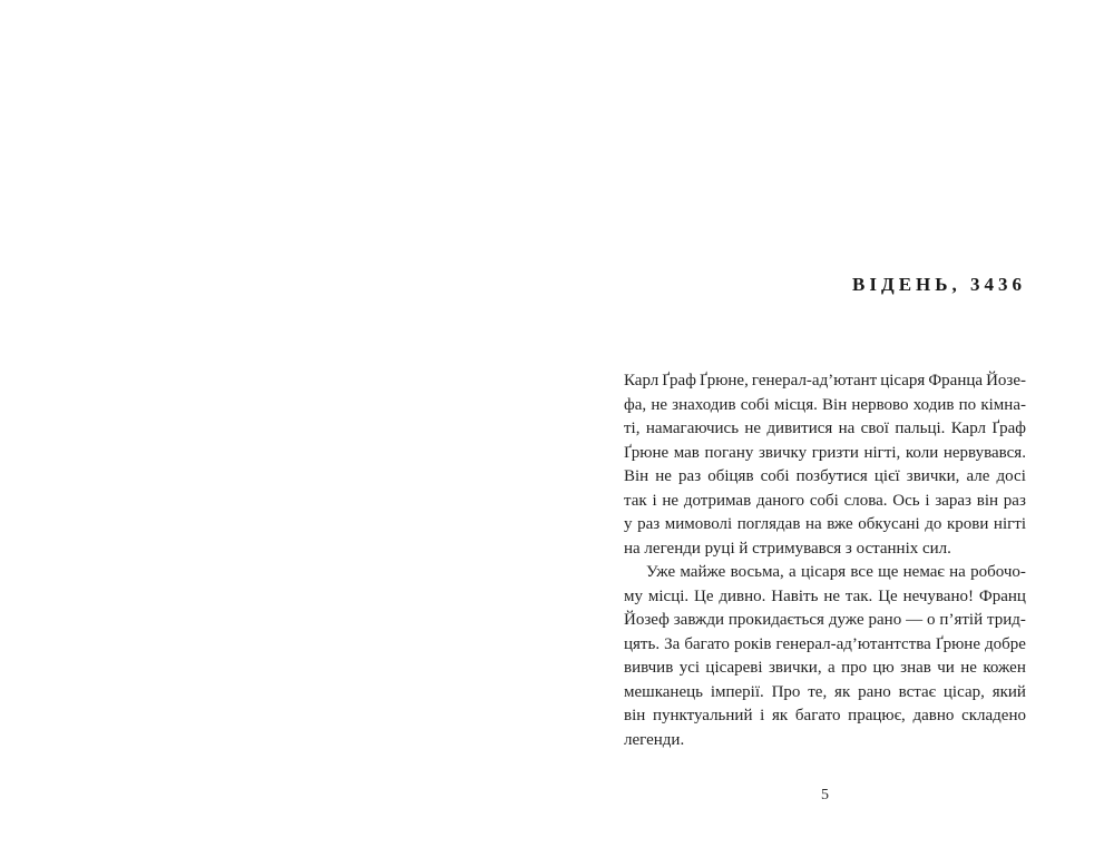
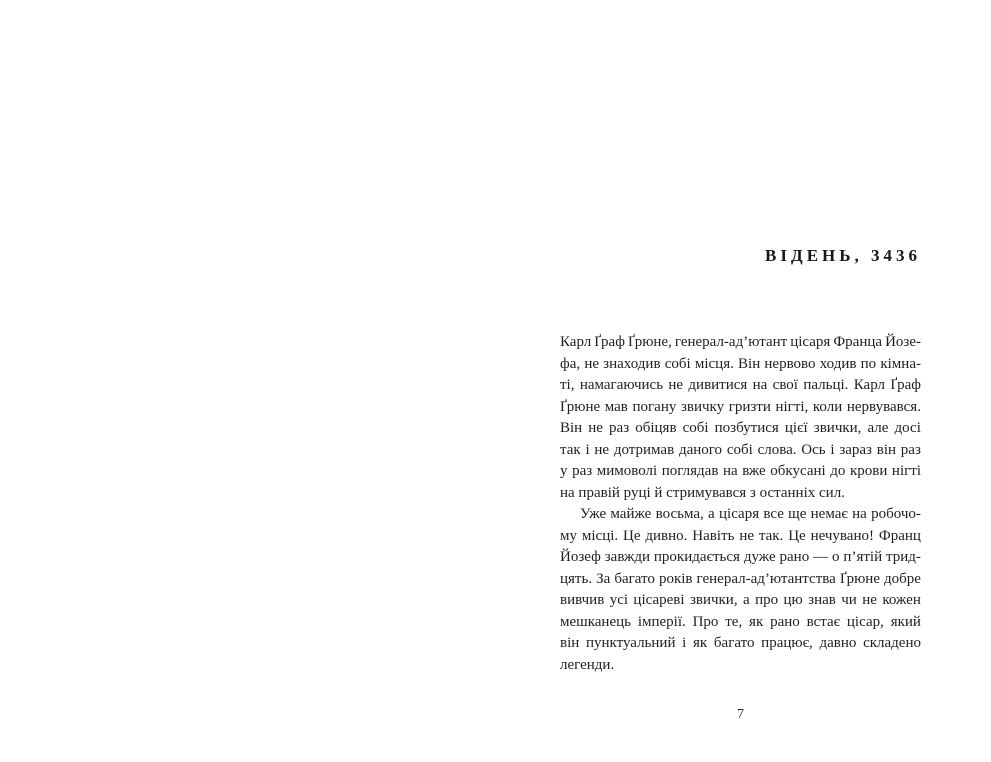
  ВІДЕНЬ, 3436
  Карл
  Ґраф
  Ґрюне,
  генерал-ад’ютант
  цісаря
  Франца
  Йозе-
  фа,
  не
  знаходив
  собі
  місця.
  Він
  нервово
  ходив
  по
  кімна-
  ті,
  намагаючись
  не
  дивитися
  на
  свої
  пальці.
  Карл
  Ґраф
  Ґрюне
  мав
  погану
  звичку
  гризти
  нігті,
  коли
  нервувався.
  Він
  не
  раз
  обіцяв
  собі
  позбутися
  цієї
  звички,
  але
  досі
  так
  і
  не
  дотримав
  даного
  собі
  слова.
  Ось
  і
  зараз
  він
  раз
  у
  раз
  мимоволі
  поглядав
  на
  вже
  обкусані
  до
  крови
  нігті
- на легенди руці й стримувався з останніх сил.
+ на правій руці й стримувався з останніх сил.
  Уже
  майже
  восьма,
  а
  цісаря
  все
  ще
  немає
  на
  робочо-
  му
  місці.
  Це
  дивно.
  Навіть
  не
  так.
  Це
  нечувано!
  Франц
  Йозеф
  завжди
  прокидається
  дуже
  рано
  —
  о
  п’ятій
  трид-
  цять.
  За
  багато
  років
  генерал-ад’ютантства
  Ґрюне
  добре
  вивчив
  усі
  цісареві
  звички,
  а
  про
  цю
  знав
  чи
  не
  кожен
  мешканець
  імперії.
  Про
  те,
  як
  рано
  встає
  цісар,
  який
  він
  пунктуальний
  і
  як
  багато
  працює,
  давно
  складено
  легенди.
- 5
+ 7
